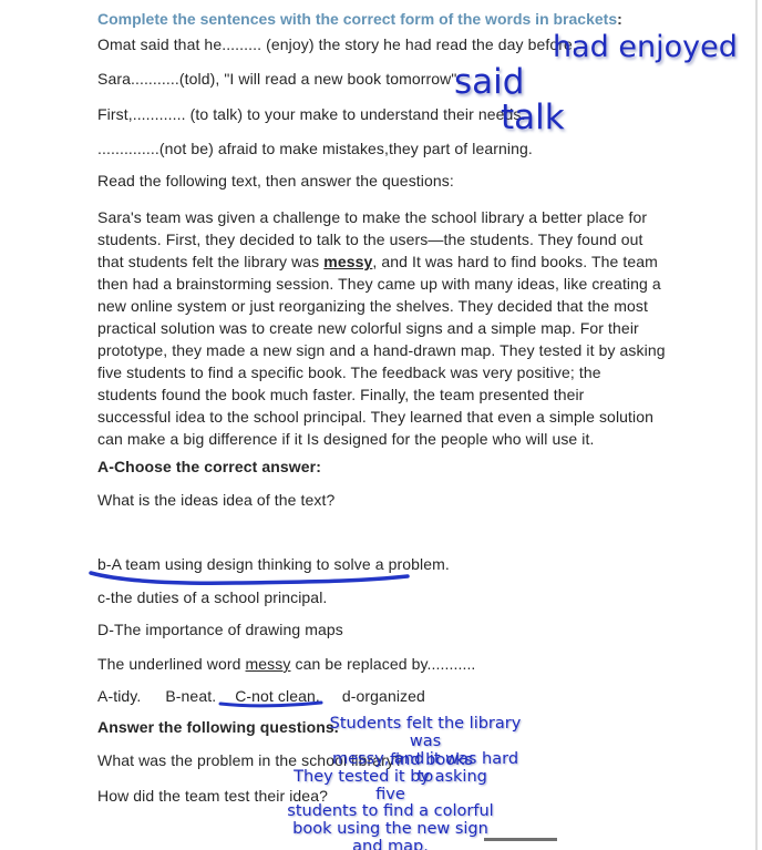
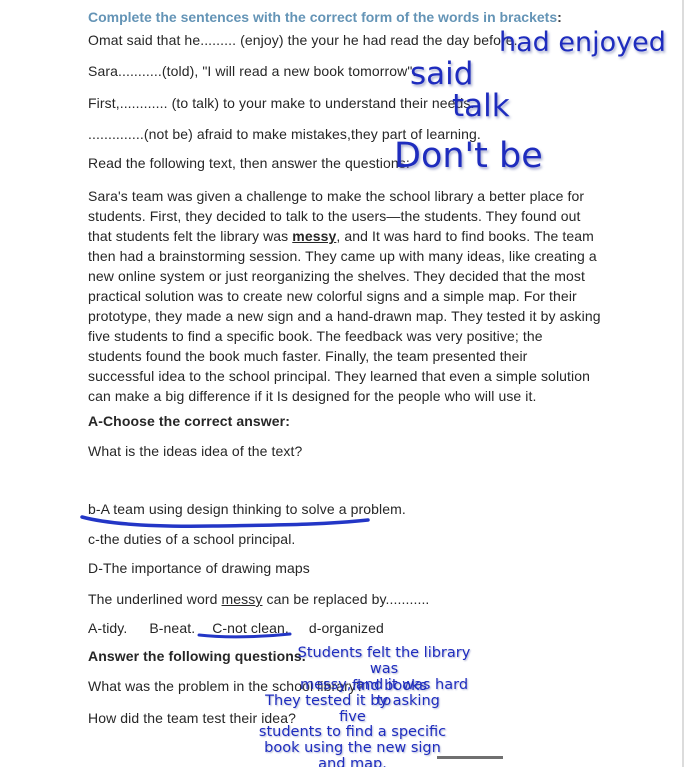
  Complete the sentences with the correct form of the words in brackets:
- Omat said that he......... (enjoy) the story he had read the day before.
+ Omat said that he......... (enjoy) the your he had read the day before.
  Sara...........(told), "I will read a new book tomorrow".
  First,............ (to talk) to your make to understand their needs.
  ..............(not be) afraid to make mistakes,they part of learning.
  Read the following text, then answer the questions:
  had enjoyed
  said
  talk
+ Don't be
  Sara's team was given a challenge to make the school library a better place for
  students. First, they decided to talk to the users—the students. They found out
  that students felt the library was messy, and It was hard to find books. The team
  then had a brainstorming session. They came up with many ideas, like creating a
  new online system or just reorganizing the shelves. They decided that the most
  practical solution was to create new colorful signs and a simple map. For their
  prototype, they made a new sign and a hand-drawn map. They tested it by asking
  five students to find a specific book. The feedback was very positive; the
  students found the book much faster. Finally, the team presented their
  successful idea to the school principal. They learned that even a simple solution
  can make a big difference if it Is designed for the people who will use it.
  A-Choose the correct answer:
  What is the ideas idea of the text?
  b-A team using design thinking to solve a problem.
  c-the duties of a school principal.
  D-The importance of drawing maps
  The underlined word messy can be replaced by...........
  A-tidy. B-neat. C-not clean. d-organized
  Answer the following questions.
  What was the problem in the school library?
  How did the team test their idea?
  Students felt the library was
  messy, and it was hard to
  find books
  They tested it by asking five
- students to find a colorful
+ students to find a specific
  book using the new sign
  and map.
